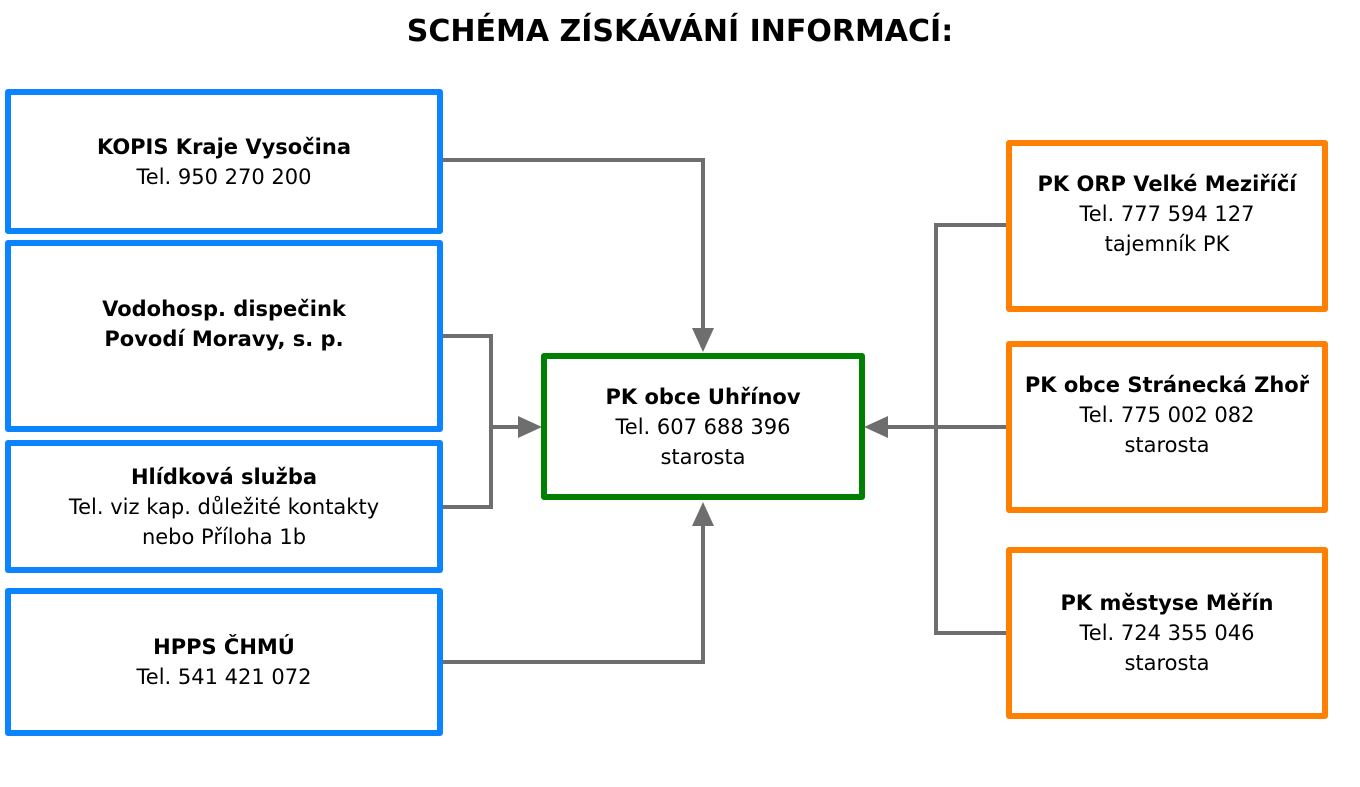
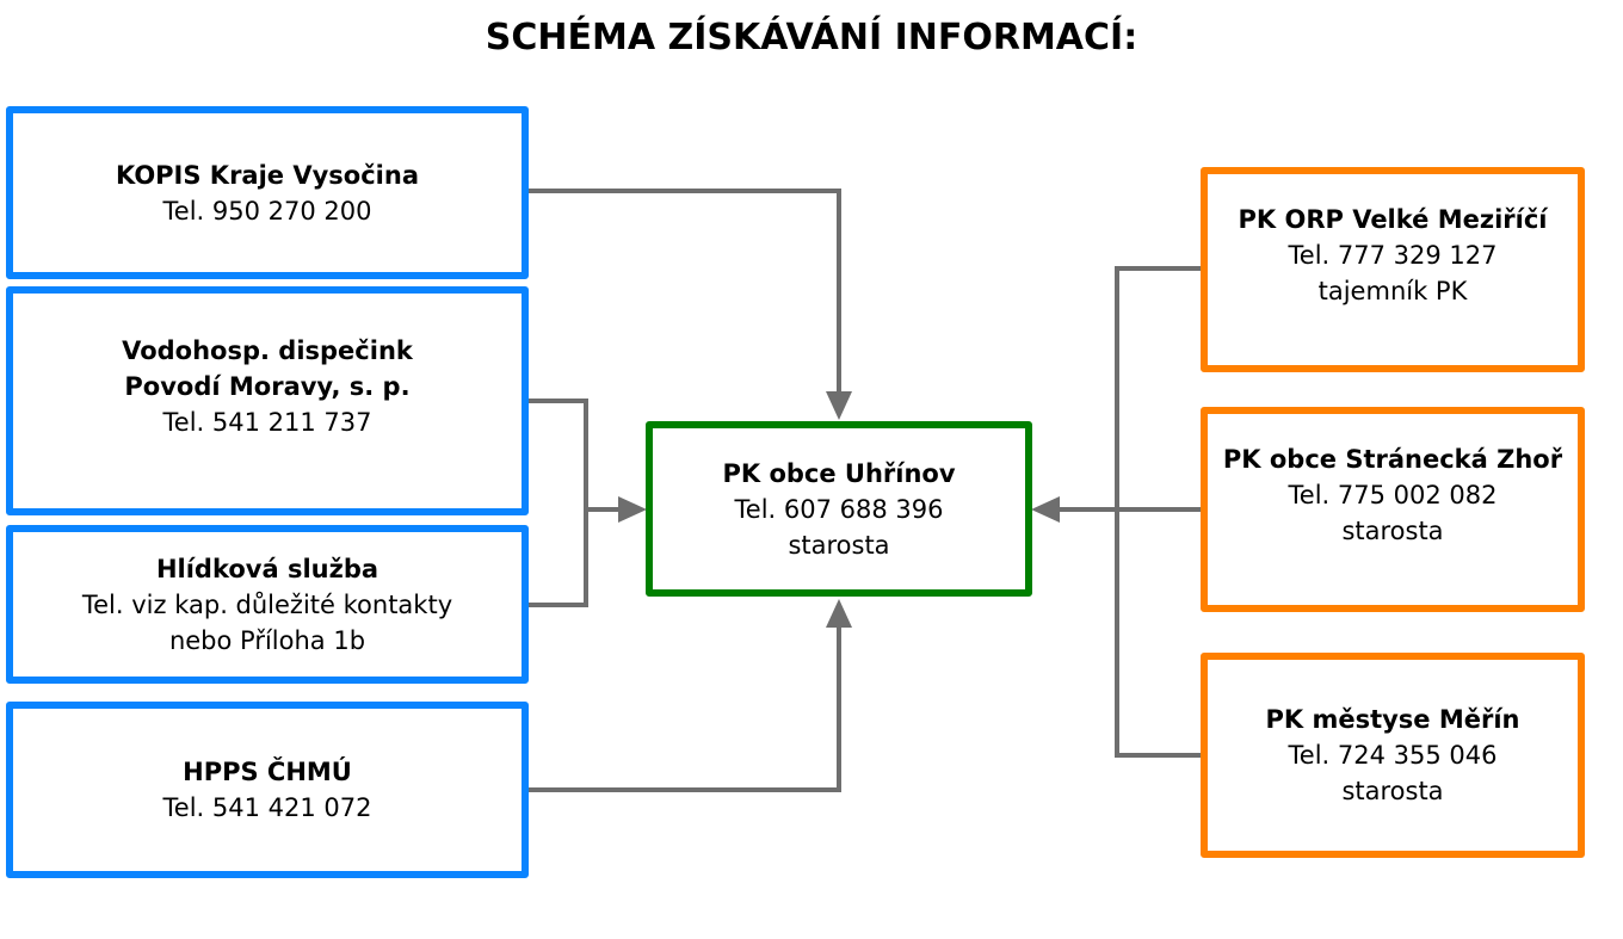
  SCHÉMA ZÍSKÁVÁNÍ INFORMACÍ:
  KOPIS Kraje Vysočina
  Tel. 950 270 200
  Vodohosp. dispečink
  Povodí Moravy, s. p.
+ Tel. 541 211 737
  Hlídková služba
  Tel. viz kap. důležité kontakty
  nebo Příloha 1b
  HPPS ČHMÚ
  Tel. 541 421 072
  PK obce Uhřínov
  Tel. 607 688 396
  starosta
  PK ORP Velké Meziříčí
- Tel. 777 594 127
+ Tel. 777 329 127
  tajemník PK
  PK obce Stránecká Zhoř
  Tel. 775 002 082
  starosta
  PK městyse Měřín
  Tel. 724 355 046
  starosta
